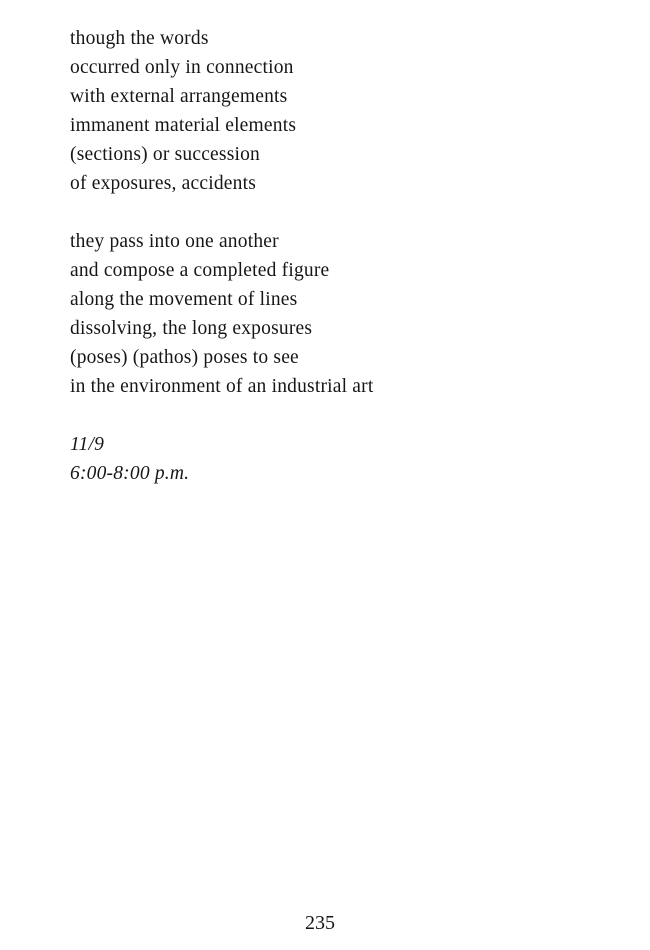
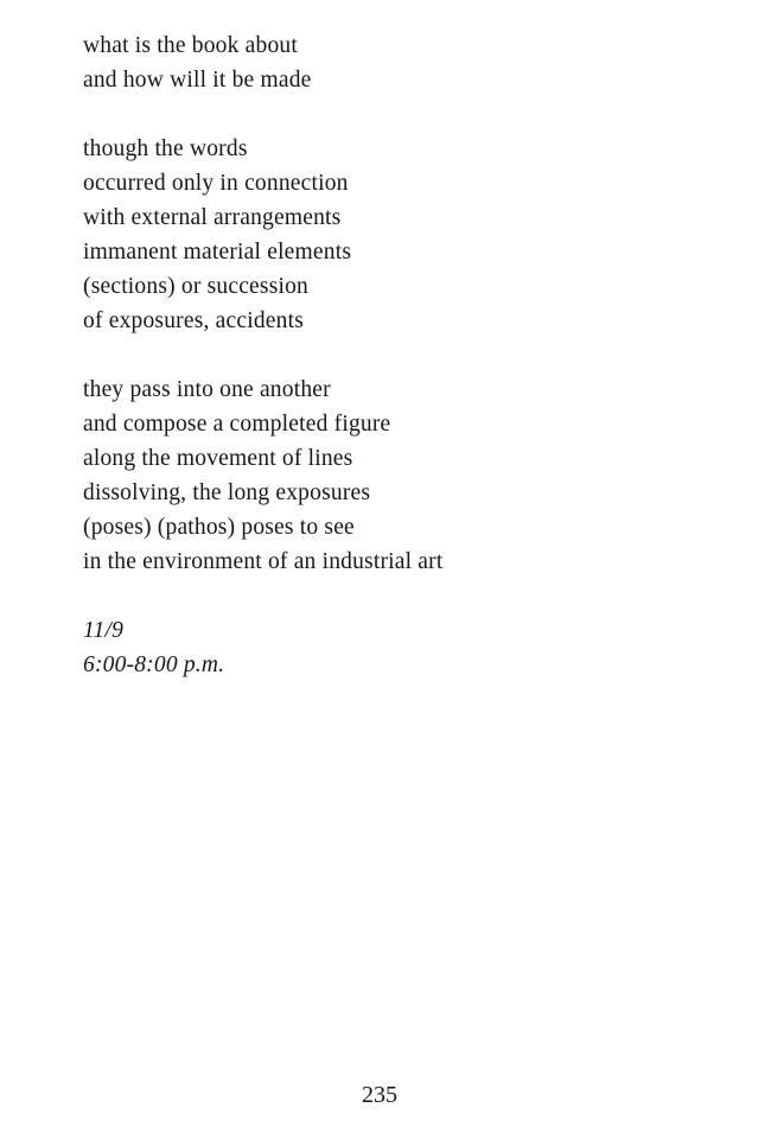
+ what is the book about
+ and how will it be made
  though the words
  occurred only in connection
  with external arrangements
  immanent material elements
  (sections) or succession
  of exposures, accidents
  they pass into one another
  and compose a completed figure
  along the movement of lines
  dissolving, the long exposures
  (poses) (pathos) poses to see
  in the environment of an industrial art
  11/9
  6:00-8:00 p.m.
  235
